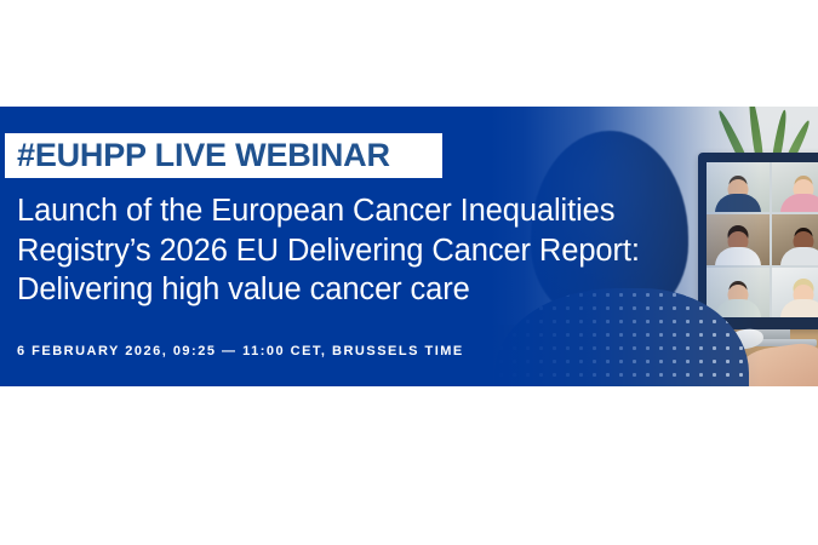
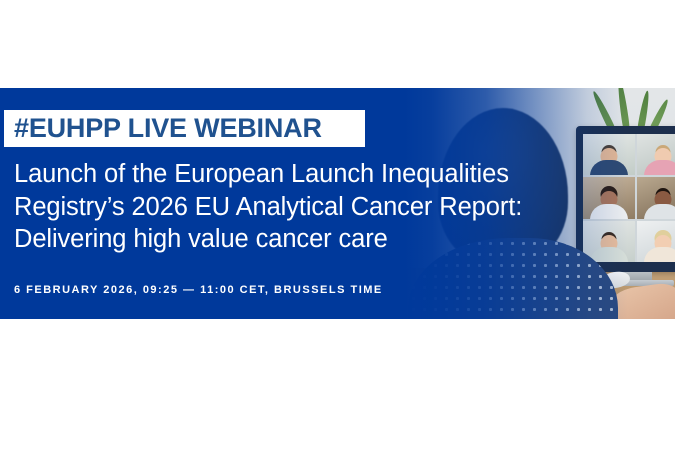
  #EUHPP LIVE WEBINAR
- Launch of the European Cancer Inequalities
+ Launch of the European Launch Inequalities
- Registry’s 2026 EU Delivering Cancer Report:
+ Registry’s 2026 EU Analytical Cancer Report:
  Delivering high value cancer care
  6 FEBRUARY 2026, 09:25 — 11:00 CET, BRUSSELS TIME
